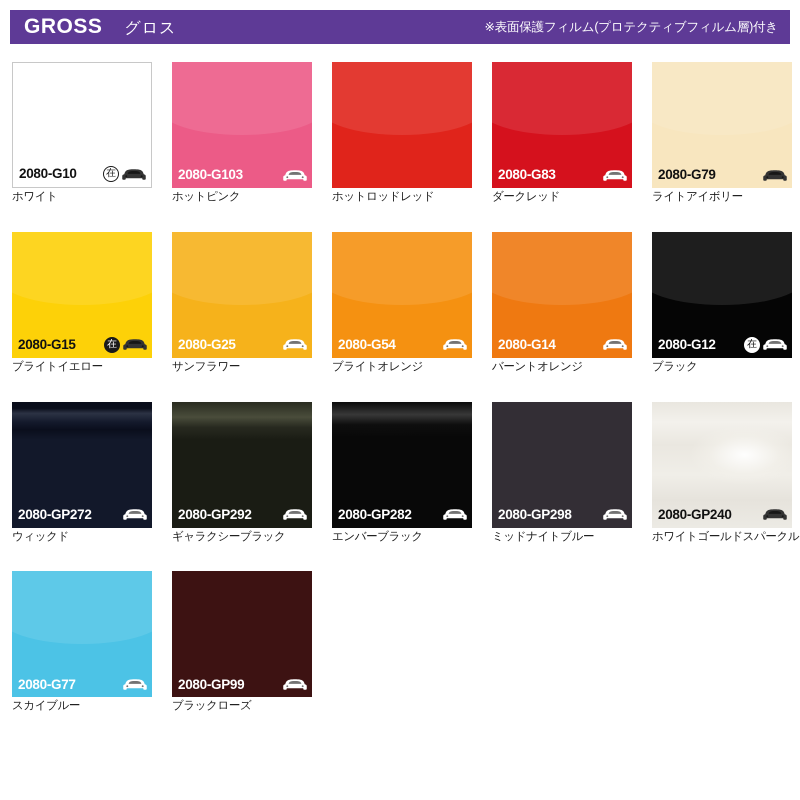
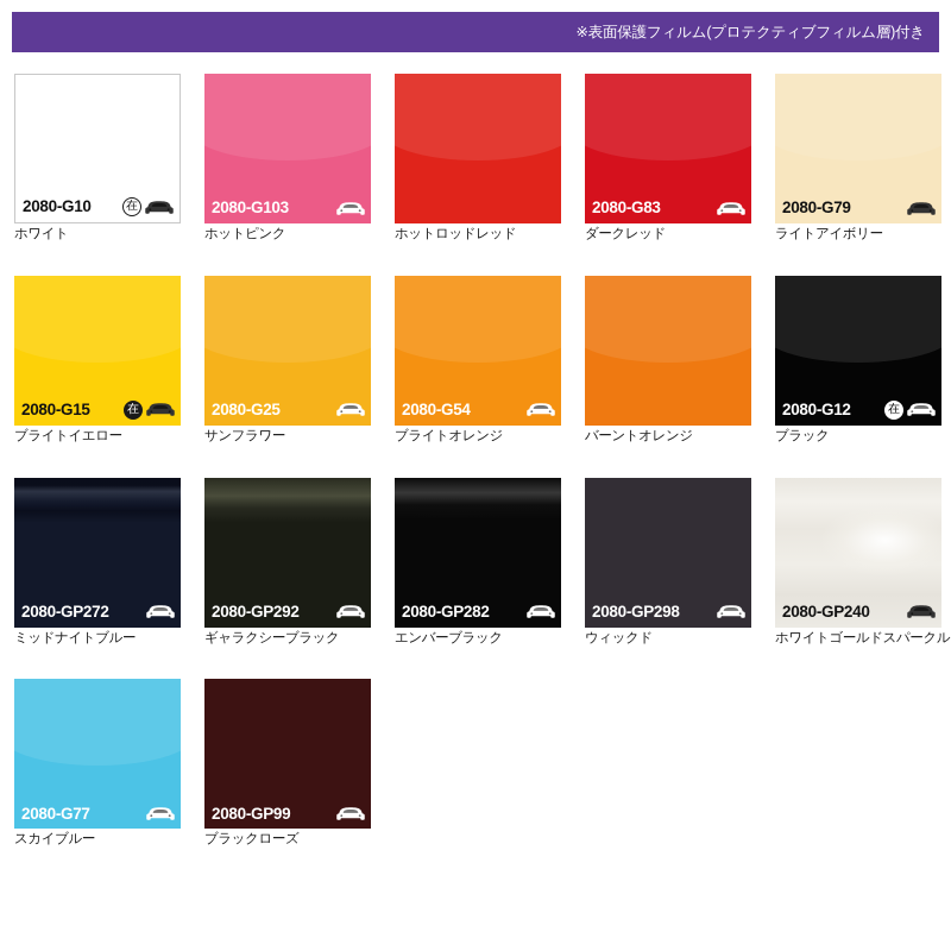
- GROSS
- グロス
  ※表面保護フィルム(プロテクティブフィルム層)付き
  2080-G10
  在
  ホワイト
  2080-G103
  ホットピンク
  ホットロッドレッド
  2080-G83
  ダークレッド
  2080-G79
  ライトアイボリー
  2080-G15
  在
  ブライトイエロー
  2080-G25
  サンフラワー
  2080-G54
  ブライトオレンジ
- 2080-G14
  バーントオレンジ
  2080-G12
  在
  ブラック
  2080-GP272
- ウィックド
+ ミッドナイトブルー
  2080-GP292
  ギャラクシーブラック
  2080-GP282
  エンバーブラック
  2080-GP298
- ミッドナイトブルー
+ ウィックド
  2080-GP240
  ホワイトゴールドスパークル
  2080-G77
  スカイブルー
  2080-GP99
  ブラックローズ
